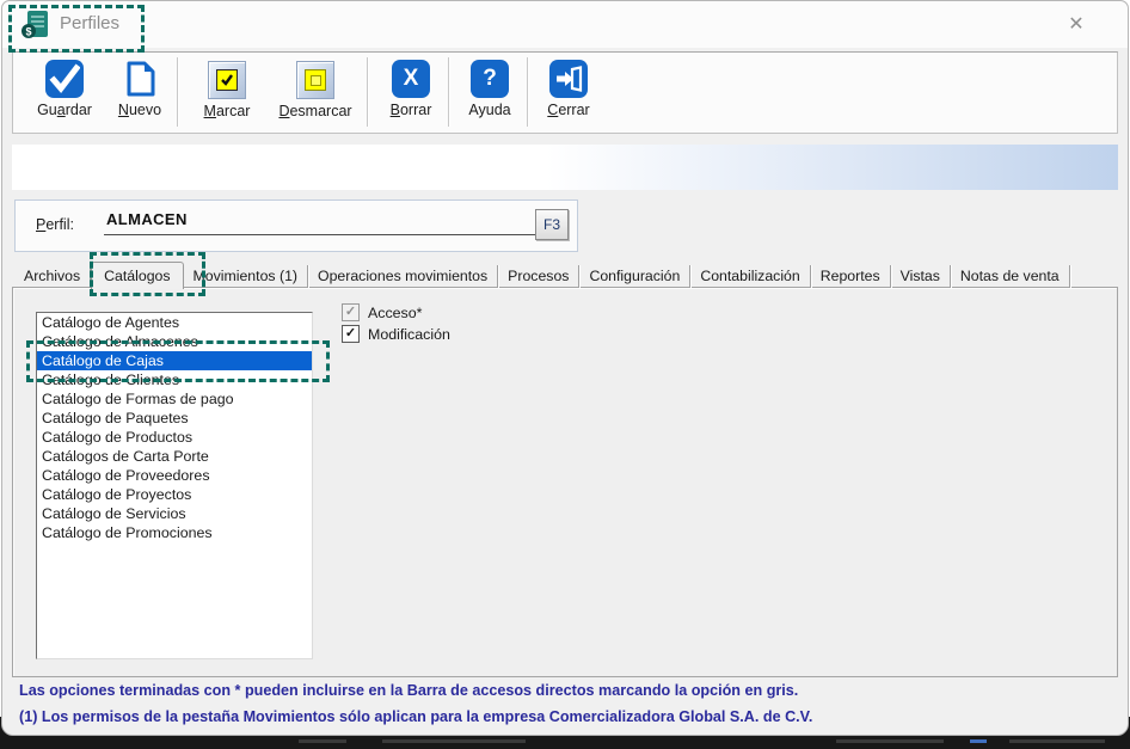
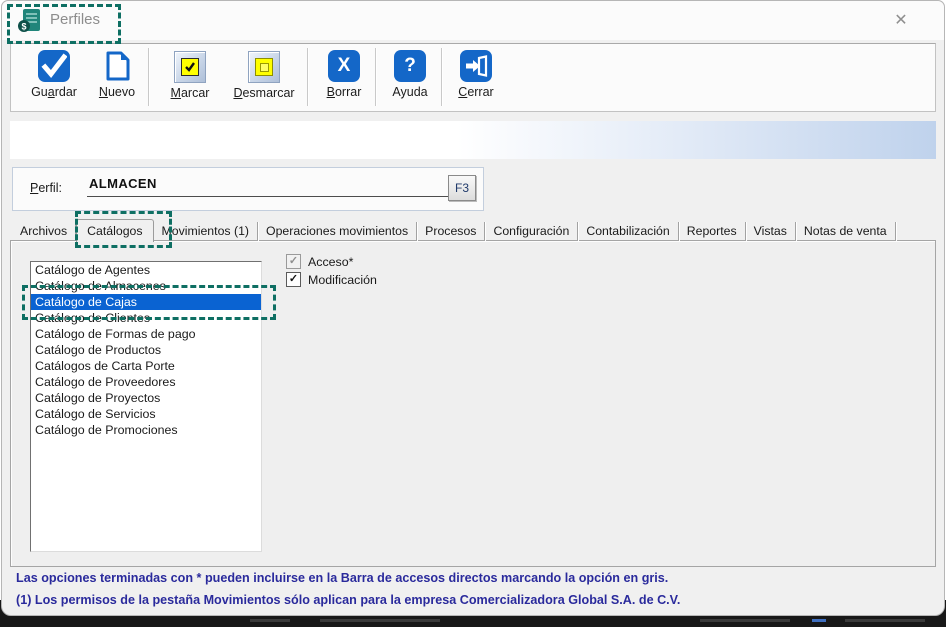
  $
  Perfiles
  ✕
  Guardar
  Nuevo
  Marcar
  Desmarcar
  X
  Borrar
  ?
  Ayuda
  Cerrar
  Perfil:
  ALMACEN
  F3
  Archivos
  Catálogos
  Movimientos (1)
  Operaciones movimientos
  Procesos
  Configuración
  Contabilización
  Reportes
  Vistas
  Notas de venta
  Catálogo de Agentes
  Catálogo de Almacenes
  Catálogo de Cajas
  Catálogo de Clientes
  Catálogo de Formas de pago
- Catálogo de Paquetes
  Catálogo de Productos
  Catálogos de Carta Porte
  Catálogo de Proveedores
  Catálogo de Proyectos
  Catálogo de Servicios
  Catálogo de Promociones
  ✓
  Acceso*
  ✓
  Modificación
  Las opciones terminadas con * pueden incluirse en la Barra de accesos directos marcando la opción en gris.
  (1) Los permisos de la pestaña Movimientos sólo aplican para la empresa Comercializadora Global S.A. de C.V.
